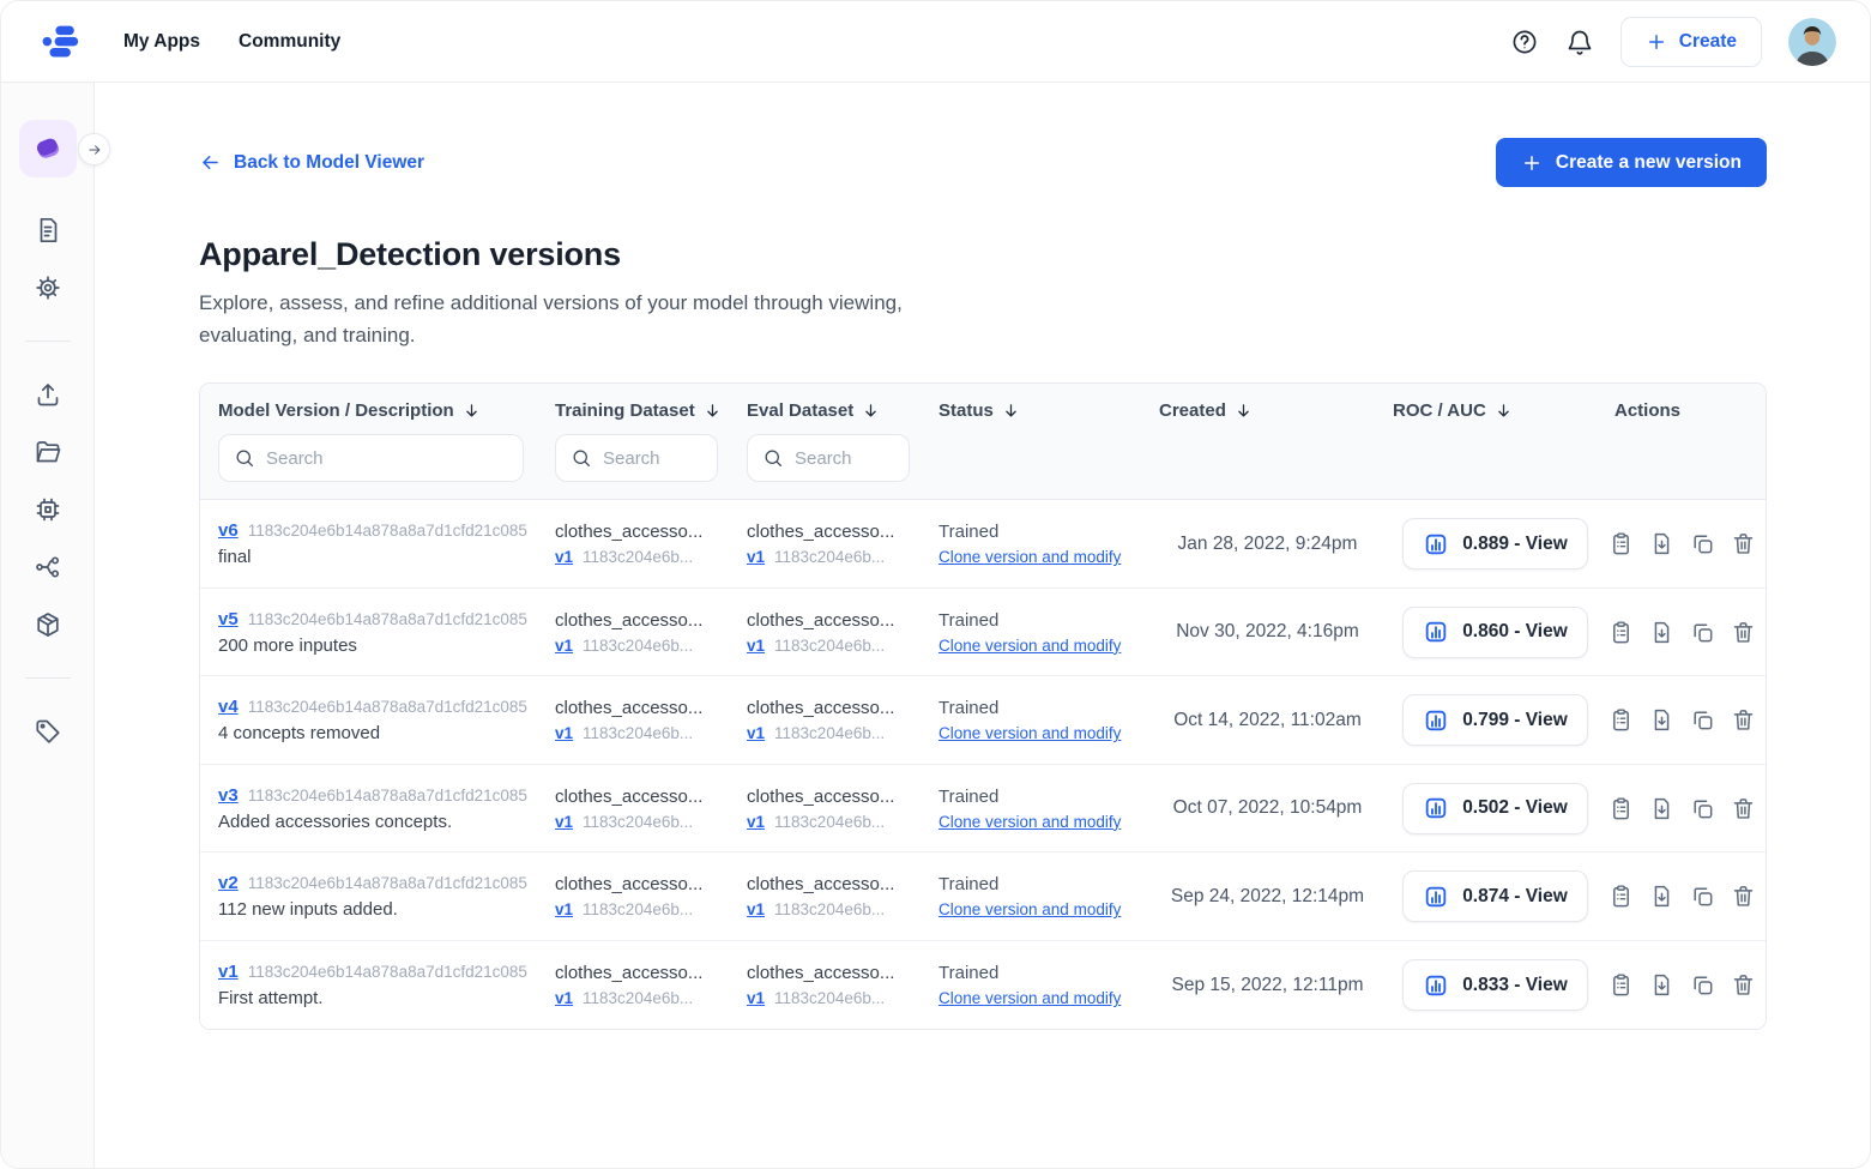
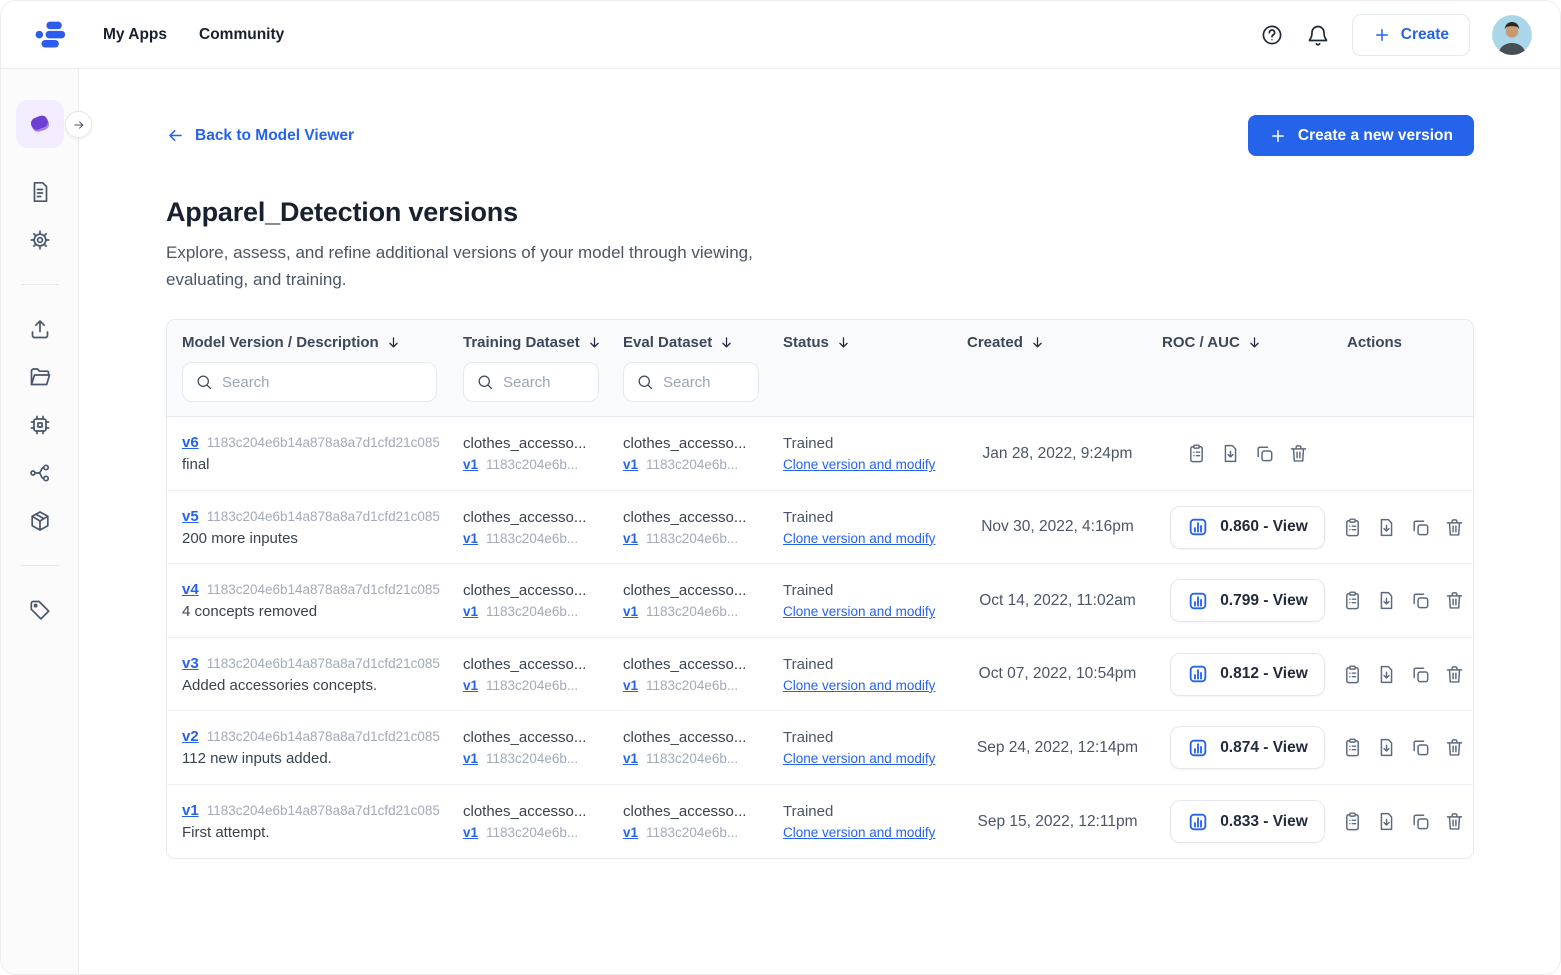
  My Apps
  Community
  Create
  Back to Model Viewer
  Create a new version
  Apparel_Detection versions
  Explore, assess, and refine additional versions of your model through viewing, evaluating, and training.
  Model Version / Description
  Search
  Training Dataset
  Search
  Eval Dataset
  Search
  Status
  Created
  ROC / AUC
  Actions
  v6
  1183c204e6b14a878a8a7d1cfd21c085
  final
  clothes_accesso...
  v1
  1183c204e6b...
  clothes_accesso...
  v1
  1183c204e6b...
  Trained
  Clone version and modify
  Jan 28, 2022, 9:24pm
- 0.889 - View
  v5
  1183c204e6b14a878a8a7d1cfd21c085
  200 more inputes
  clothes_accesso...
  v1
  1183c204e6b...
  clothes_accesso...
  v1
  1183c204e6b...
  Trained
  Clone version and modify
  Nov 30, 2022, 4:16pm
  0.860 - View
  v4
  1183c204e6b14a878a8a7d1cfd21c085
  4 concepts removed
  clothes_accesso...
  v1
  1183c204e6b...
  clothes_accesso...
  v1
  1183c204e6b...
  Trained
  Clone version and modify
  Oct 14, 2022, 11:02am
  0.799 - View
  v3
  1183c204e6b14a878a8a7d1cfd21c085
  Added accessories concepts.
  clothes_accesso...
  v1
  1183c204e6b...
  clothes_accesso...
  v1
  1183c204e6b...
  Trained
  Clone version and modify
  Oct 07, 2022, 10:54pm
- 0.502 - View
+ 0.812 - View
  v2
  1183c204e6b14a878a8a7d1cfd21c085
  112 new inputs added.
  clothes_accesso...
  v1
  1183c204e6b...
  clothes_accesso...
  v1
  1183c204e6b...
  Trained
  Clone version and modify
  Sep 24, 2022, 12:14pm
  0.874 - View
  v1
  1183c204e6b14a878a8a7d1cfd21c085
  First attempt.
  clothes_accesso...
  v1
  1183c204e6b...
  clothes_accesso...
  v1
  1183c204e6b...
  Trained
  Clone version and modify
  Sep 15, 2022, 12:11pm
  0.833 - View
